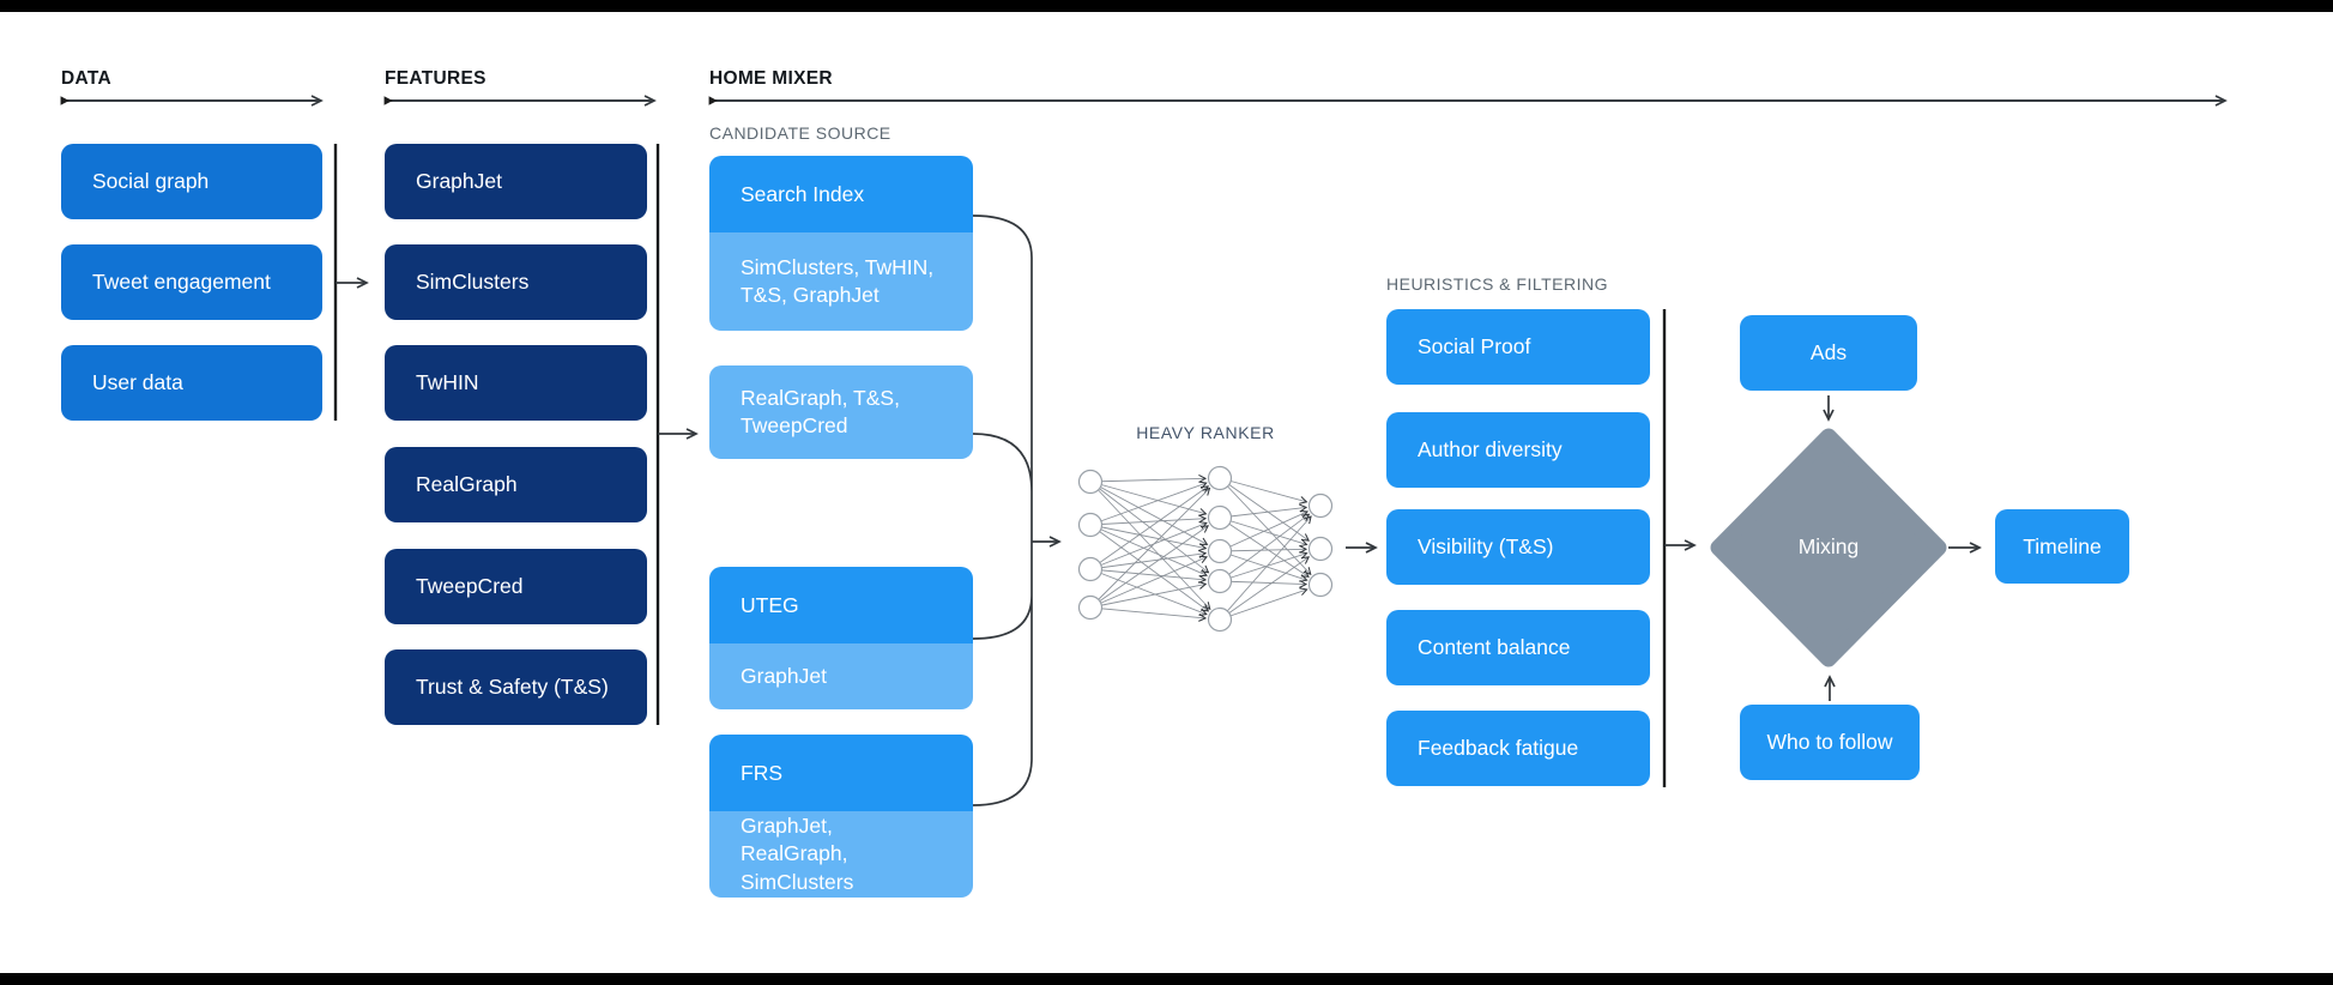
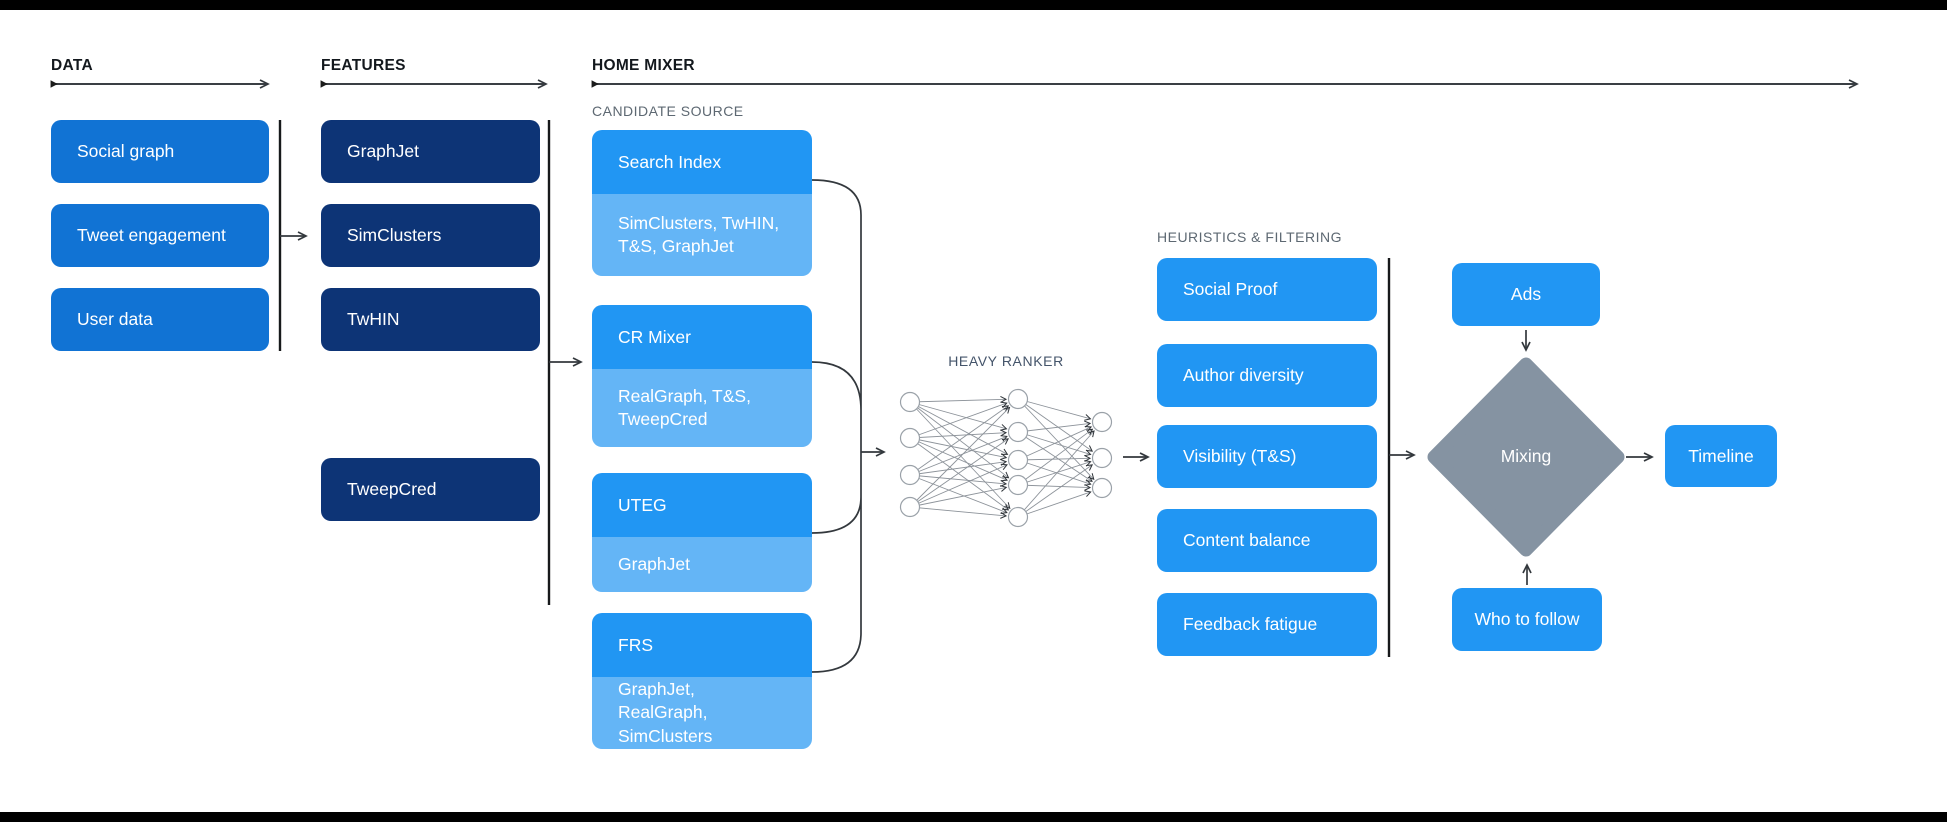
  DATA
  FEATURES
  HOME MIXER
  Social graph
  Tweet engagement
  User data
  GraphJet
  SimClusters
  TwHIN
- RealGraph
  TweepCred
- Trust & Safety (T&S)
  CANDIDATE SOURCE
  Search Index
  SimClusters, TwHIN, T&S, GraphJet
+ CR Mixer
  RealGraph, T&S, TweepCred
  UTEG
  GraphJet
  FRS
  GraphJet, RealGraph, SimClusters
  HEAVY RANKER
  HEURISTICS & FILTERING
  Social Proof
  Author diversity
  Visibility (T&S)
  Content balance
  Feedback fatigue
  Ads
  Mixing
  Who to follow
  Timeline
